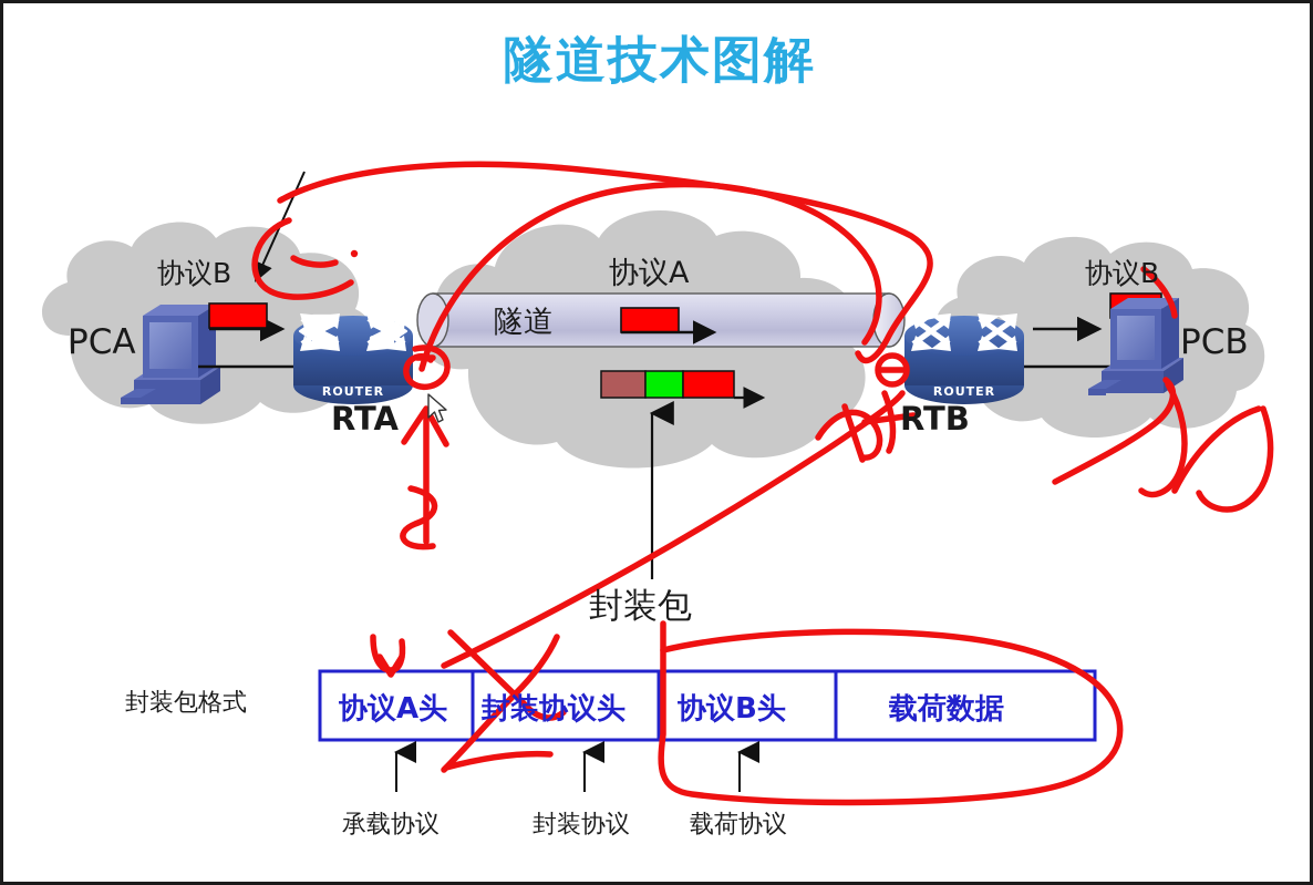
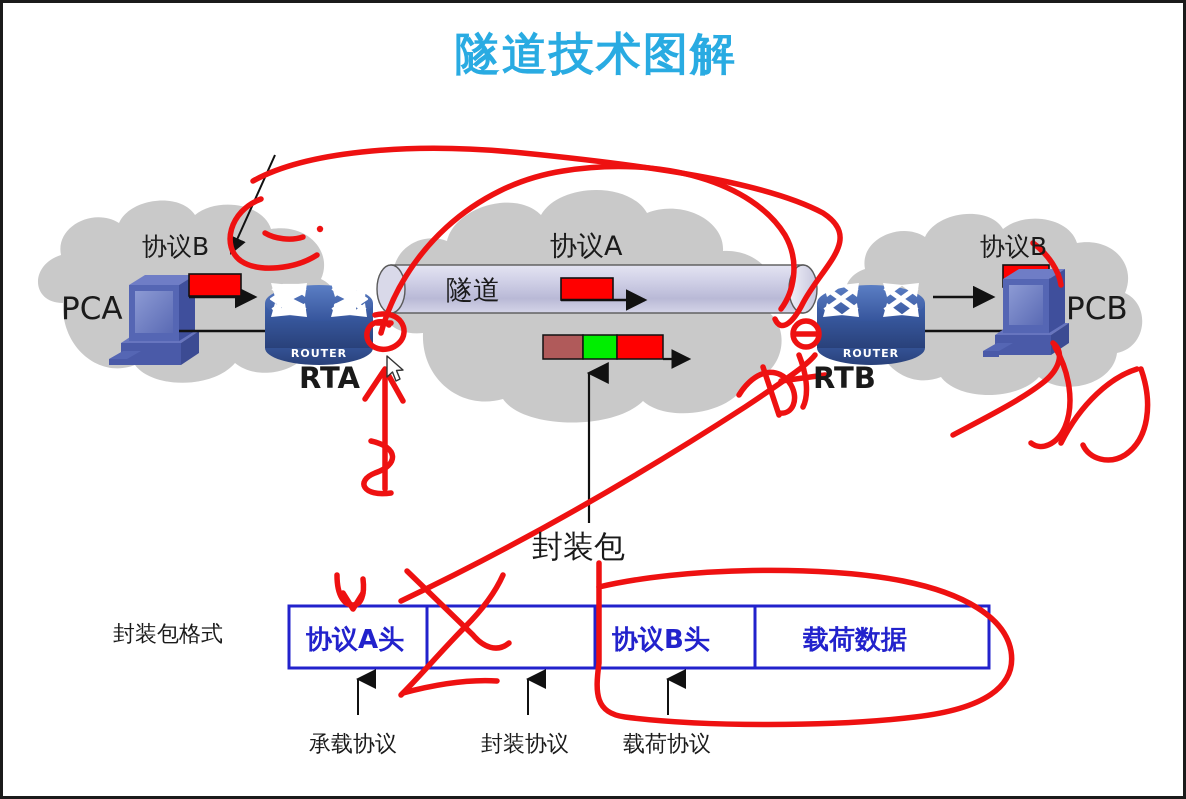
  隧道技术图解
  ROUTER
  ROUTER
  协议B
  PCA
  RTA
  协议A
  隧道
  协议B
  PCB
  RTB
  封装包
  封装包格式
  协议A头
- 封装协议头
  协议B头
  载荷数据
  承载协议
  封装协议
  载荷协议
